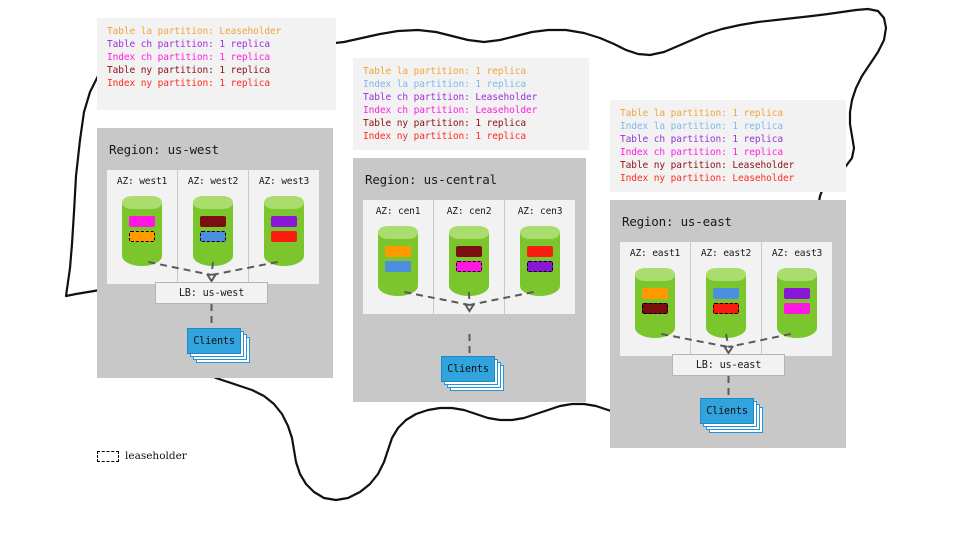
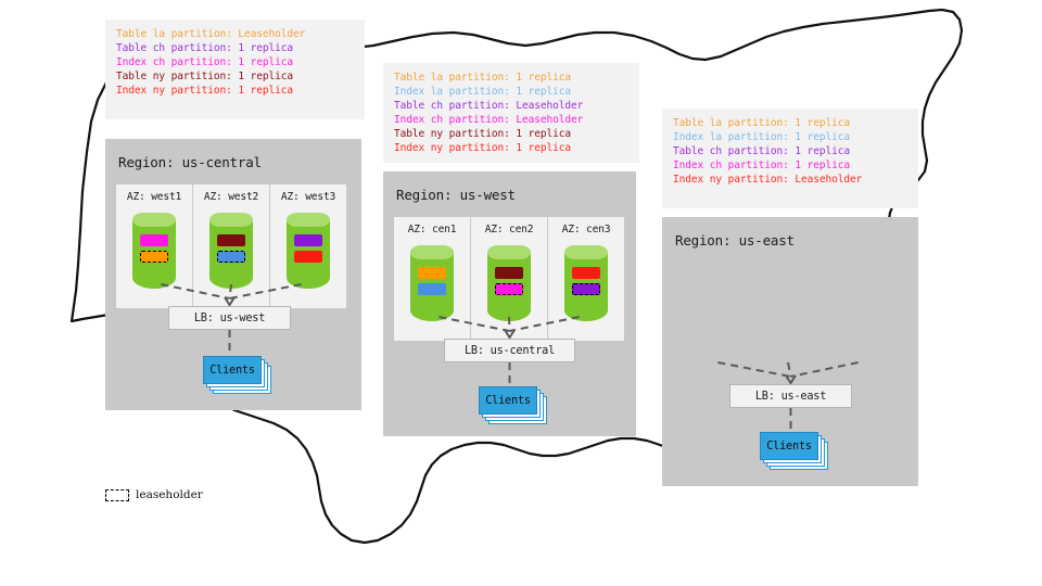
  Table la partition: Leaseholder
  Table ch partition: 1 replica
  Index ch partition: 1 replica
  Table ny partition: 1 replica
  Index ny partition: 1 replica
- Region: us-west
+ Region: us-central
  AZ: west1
  AZ: west2
  AZ: west3
  LB: us-west
  Clients
  Table la partition: 1 replica
  Index la partition: 1 replica
  Table ch partition: Leaseholder
  Index ch partition: Leaseholder
  Table ny partition: 1 replica
  Index ny partition: 1 replica
- Region: us-central
+ Region: us-west
  AZ: cen1
  AZ: cen2
  AZ: cen3
+ LB: us-central
  Clients
  Table la partition: 1 replica
  Index la partition: 1 replica
  Table ch partition: 1 replica
  Index ch partition: 1 replica
- Table ny partition: Leaseholder
  Index ny partition: Leaseholder
  Region: us-east
- AZ: east1
- AZ: east2
- AZ: east3
  LB: us-east
  Clients
  leaseholder
